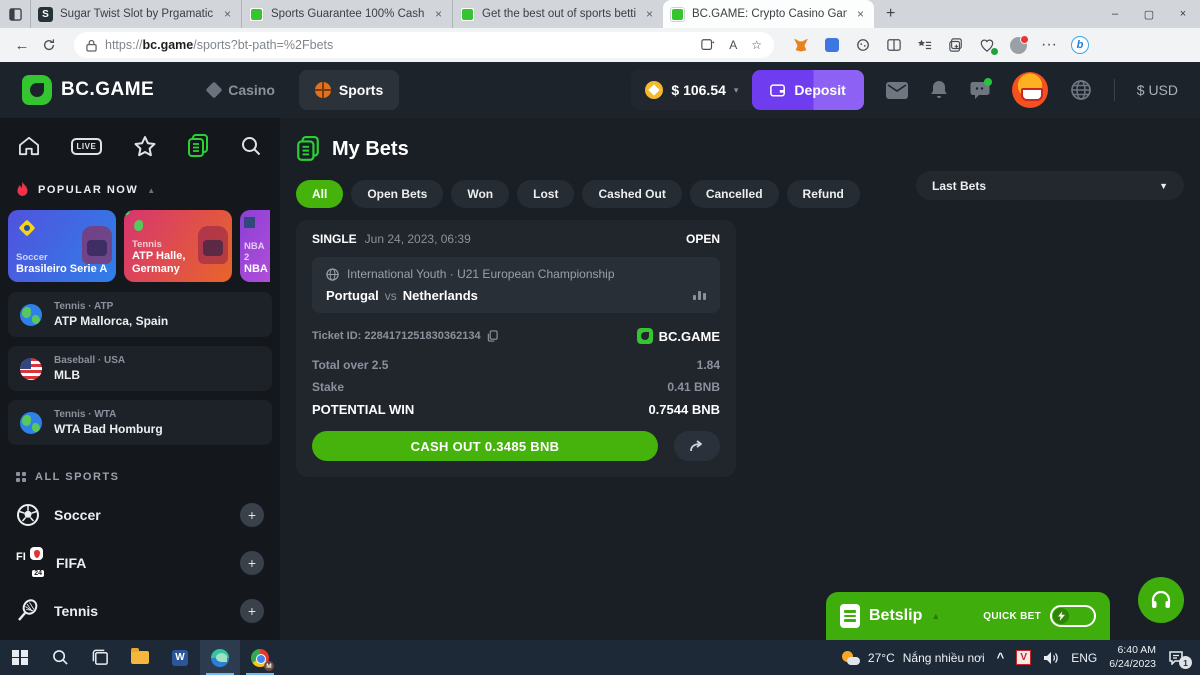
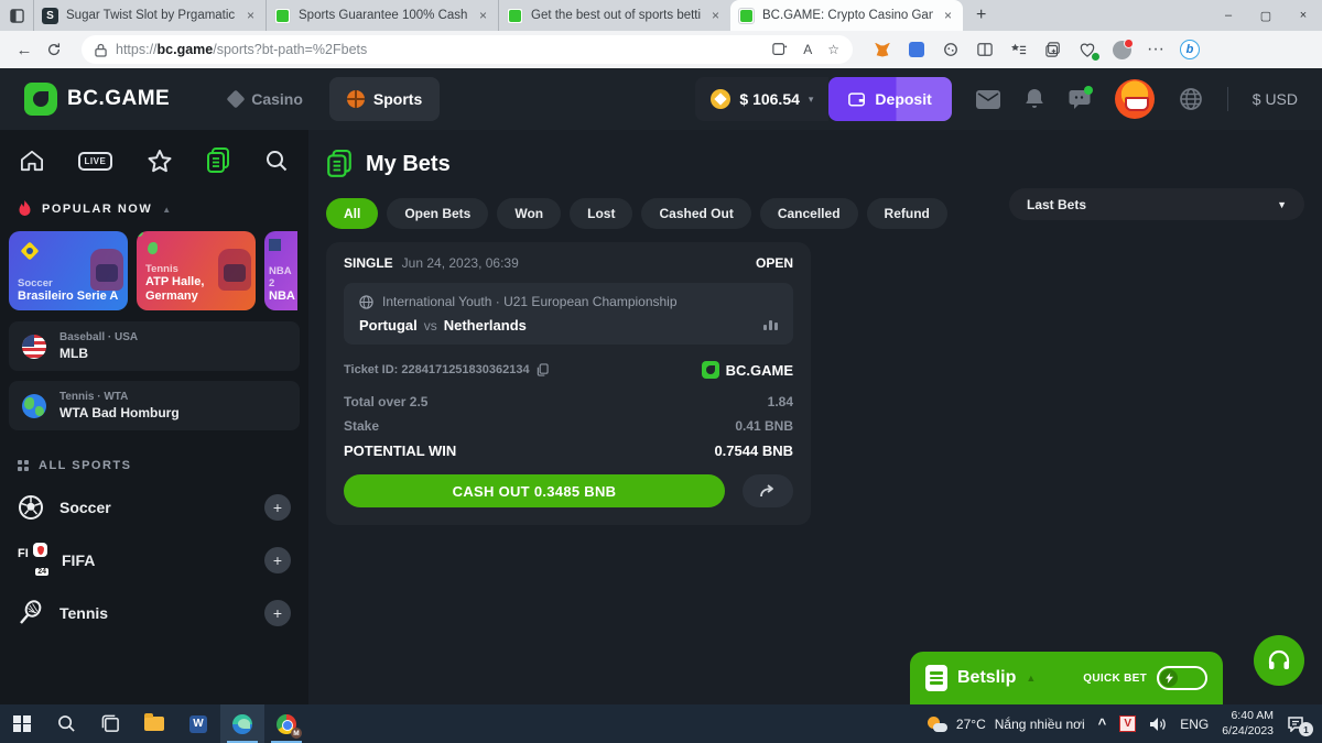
  S
  Sugar Twist Slot by Prgamatic
  ×
  Sports Guarantee 100% Cash
  ×
  Get the best out of sports betti
  ×
  BC.GAME: Crypto Casino Ga
  ×
  +
  –
  ▢
  ×
  ←
  https://bc.game/sports?bt-path=%2Fbets
  A
  ☆
  ···
  b
  BC.GAME
  Casino
  Sports
  $ 106.54
  ▾
  Deposit
  $ USD
  LIVE
  POPULAR NOW
  ▲
  Soccer
  Brasileiro Serie A
  Tennis
  ATP Halle, Germany
  NBA 2
  NBA
- Tennis · ATP
- ATP Mallorca, Spain
  Baseball · USA
  MLB
  Tennis · WTA
  WTA Bad Homburg
  ALL SPORTS
  Soccer
  +
  FI
  FIFA
  +
  Tennis
  +
  My Bets
  All
  Open Bets
  Won
  Lost
  Cashed Out
  Cancelled
  Refund
  Last Bets
  ▼
  SINGLE
  Jun 24, 2023, 06:39
  OPEN
  International Youth · U21 European Championship
  Portugal
  vs
  Netherlands
  Ticket ID: 2284171251830362134
  BC.GAME
  Total over 2.5
  1.84
  Stake
  0.41 BNB
  POTENTIAL WIN
  0.7544 BNB
  CASH OUT 0.3485 BNB
  Betslip
  ▲
  QUICK BET
  W
  27°C
  Nắng nhiều nơi
  ^
  V
  ENG
  6:40 AM
  6/24/2023
  1
